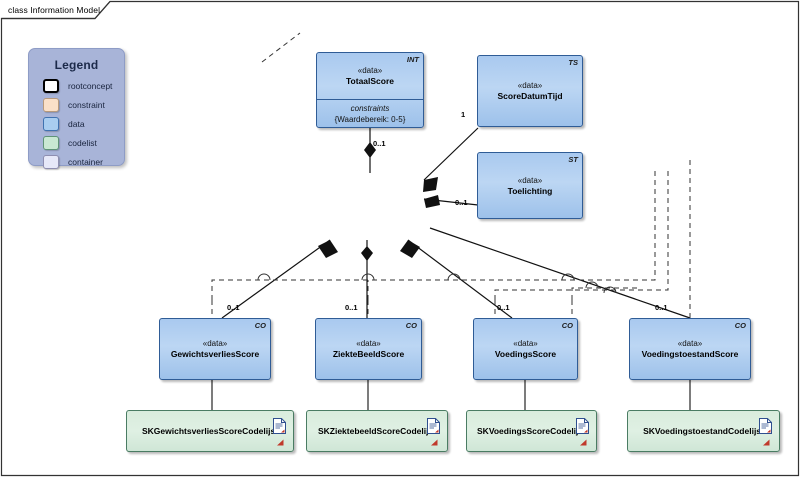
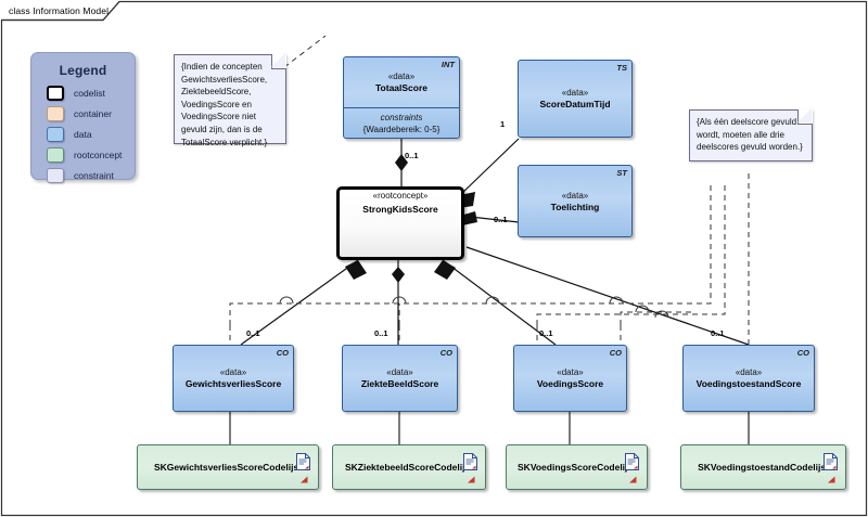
  class Information Model
  Legend
- rootconcept
+ codelist
- constraint
+ container
  data
- codelist
+ rootconcept
- container
+ constraint
+ {Indien de concepten GewichtsverliesScore, ZiektebeeldScore, VoedingsScore en VoedingsScore niet gevuld zijn, dan is de TotaalScore verplicht.}
+ {Als één deelscore gevuld wordt, moeten alle drie deelscores gevuld worden.}
  INT
  «data»
  TotaalScore
  constraints
  {Waardebereik: 0-5}
  TS
  «data»
  ScoreDatumTijd
  ST
  «data»
  Toelichting
+ «rootconcept»
+ StrongKidsScore
  CO
  «data»
  GewichtsverliesScore
  CO
  «data»
  ZiekteBeeldScore
  CO
  «data»
  VoedingsScore
  CO
  «data»
  VoedingstoestandScore
  SKGewichtsverliesScoreCodelijs
  SKZiektebeeldScoreCodeli
  SKVoedingsScoreCodeli
  SKVoedingstoestandCodelijs
  0..1
  1
  0..1
  0..1
  0..1
  0..1
  0..1
